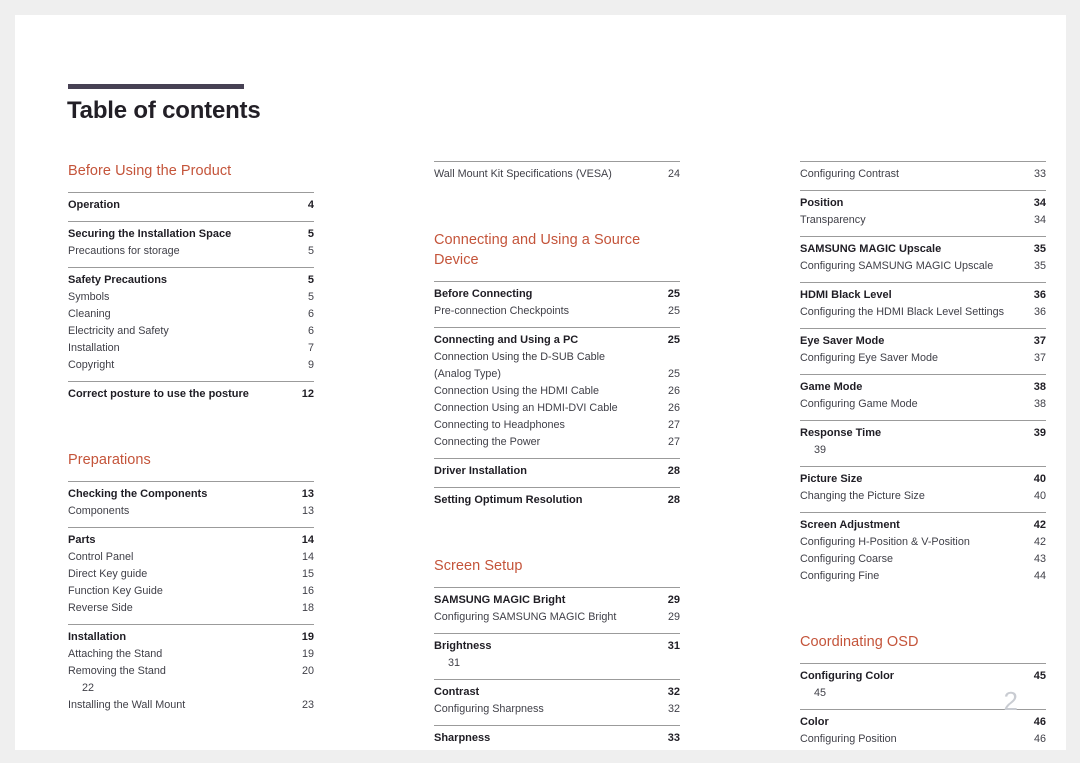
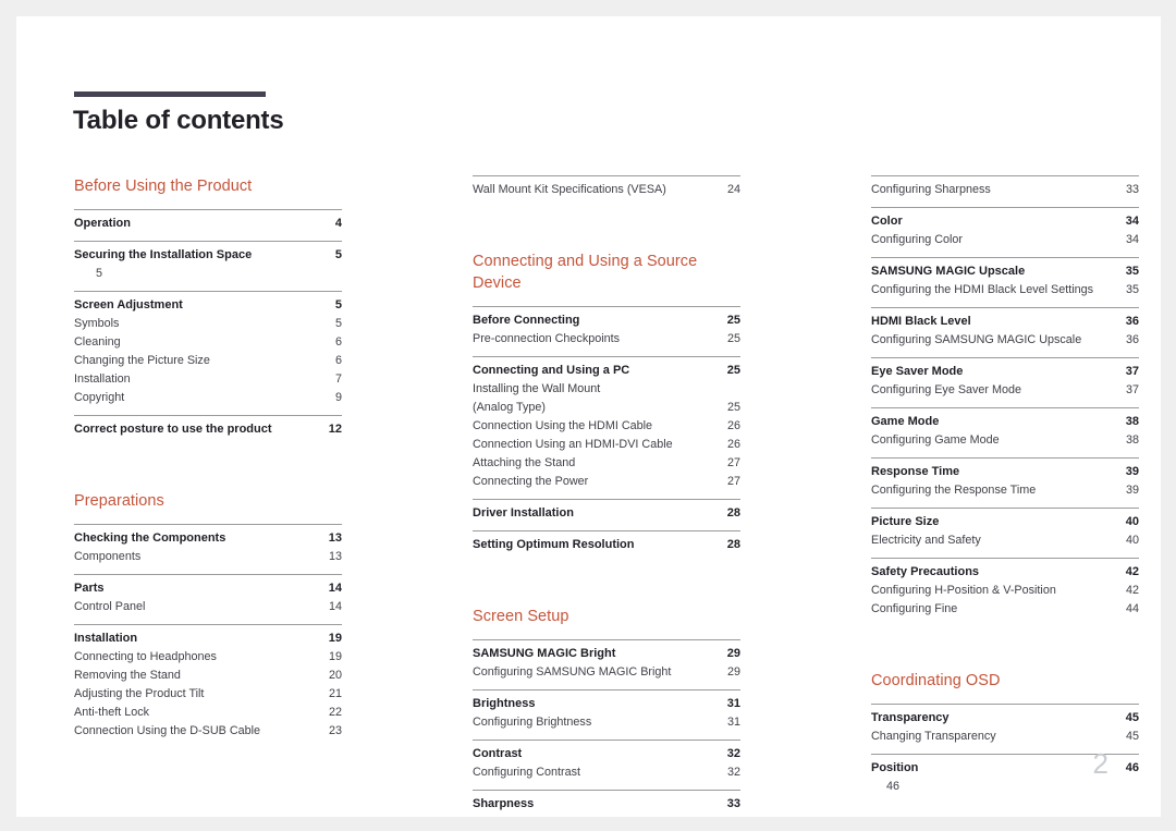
  Table of contents
  Before Using the Product
  Operation
  4
  Securing the Installation Space
  5
- Precautions for storage
  5
- Safety Precautions
+ Screen Adjustment
  5
  Symbols
  5
  Cleaning
  6
- Electricity and Safety
+ Changing the Picture Size
  6
  Installation
  7
  Copyright
  9
- Correct posture to use the posture
+ Correct posture to use the product
  12
  Preparations
  Checking the Components
  13
  Components
  13
  Parts
  14
  Control Panel
  14
- Direct Key guide
- 15
- Function Key Guide
- 16
- Reverse Side
- 18
  Installation
  19
- Attaching the Stand
+ Connecting to Headphones
  19
  Removing the Stand
  20
+ Adjusting the Product Tilt
+ 21
+ Anti-theft Lock
  22
- Installing the Wall Mount
+ Connection Using the D-SUB Cable
  23
  Wall Mount Kit Specifications (VESA)
  24
  Connecting and Using a Source Device
  Before Connecting
  25
  Pre-connection Checkpoints
  25
  Connecting and Using a PC
  25
- Connection Using the D-SUB Cable
+ Installing the Wall Mount
  (Analog Type)
  25
  Connection Using the HDMI Cable
  26
  Connection Using an HDMI-DVI Cable
  26
- Connecting to Headphones
+ Attaching the Stand
  27
  Connecting the Power
  27
  Driver Installation
  28
  Setting Optimum Resolution
  28
  Screen Setup
  SAMSUNG MAGIC Bright
  29
  Configuring SAMSUNG MAGIC Bright
  29
  Brightness
  31
+ Configuring Brightness
  31
  Contrast
  32
- Configuring Sharpness
+ Configuring Contrast
  32
  Sharpness
  33
- Configuring Contrast
+ Configuring Sharpness
  33
- Position
+ Color
  34
- Transparency
+ Configuring Color
  34
  SAMSUNG MAGIC Upscale
  35
- Configuring SAMSUNG MAGIC Upscale
+ Configuring the HDMI Black Level Settings
  35
  HDMI Black Level
  36
- Configuring the HDMI Black Level Settings
+ Configuring SAMSUNG MAGIC Upscale
  36
  Eye Saver Mode
  37
  Configuring Eye Saver Mode
  37
  Game Mode
  38
  Configuring Game Mode
  38
  Response Time
  39
+ Configuring the Response Time
  39
  Picture Size
  40
- Changing the Picture Size
+ Electricity and Safety
  40
- Screen Adjustment
+ Safety Precautions
  42
  Configuring H-Position & V-Position
  42
- Configuring Coarse
- 43
  Configuring Fine
  44
  Coordinating OSD
- Configuring Color
+ Transparency
  45
+ Changing Transparency
  45
- Color
+ Position
  46
- Configuring Position
  46
  2
